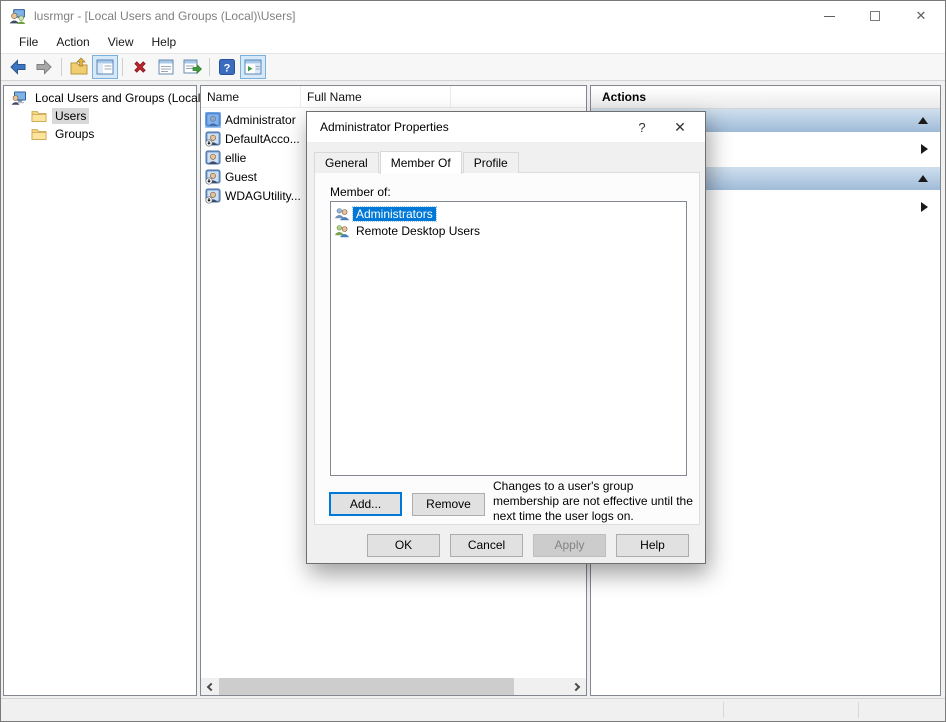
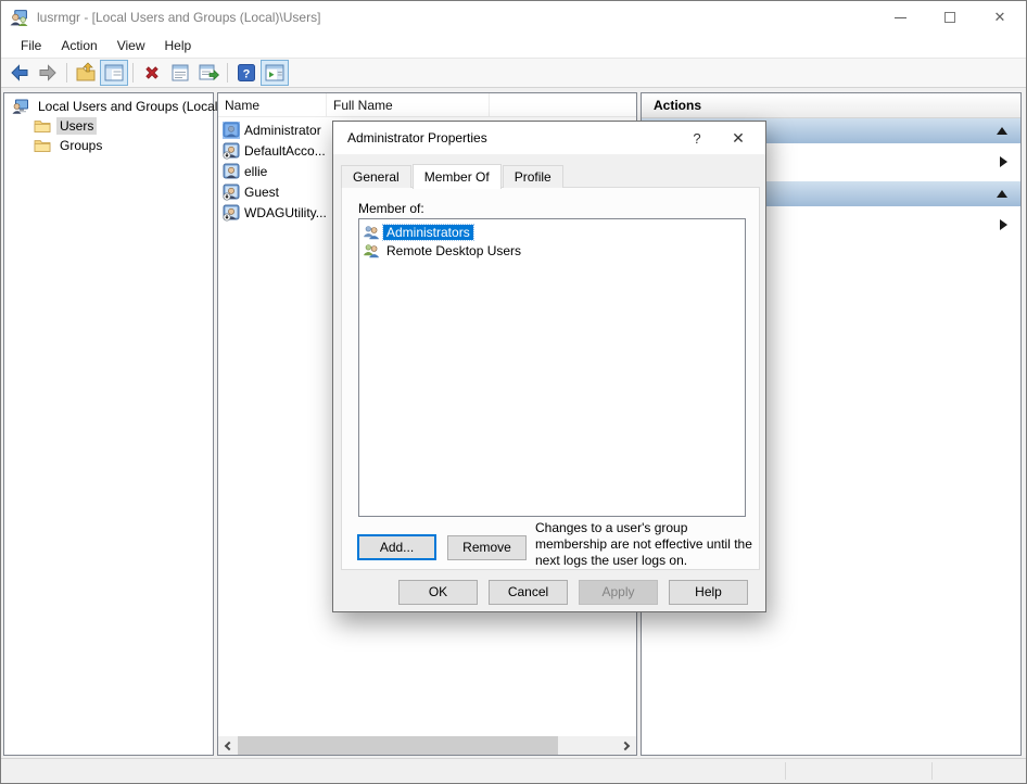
  lusrmgr - [Local Users and Groups (Local)\Users]
  ✕
  File
  Action
  View
  Help
  ?
  Local Users and Groups (Loca
  Users
  Groups
  Name
  Full Name
  Administrator
  DefaultAcco...
  ellie
  Guest
  WDAGUtility...
  Actions
  Administrator Properties
  ?
  ✕
  General
  Member Of
  Profile
  Member of:
  Administrators
  Remote Desktop Users
  Add...
  Remove
- Changes to a user's group membership are not effective until the next time the user logs on.
+ Changes to a user's group membership are not effective until the next logs the user logs on.
  OK
  Cancel
  Apply
  Help
